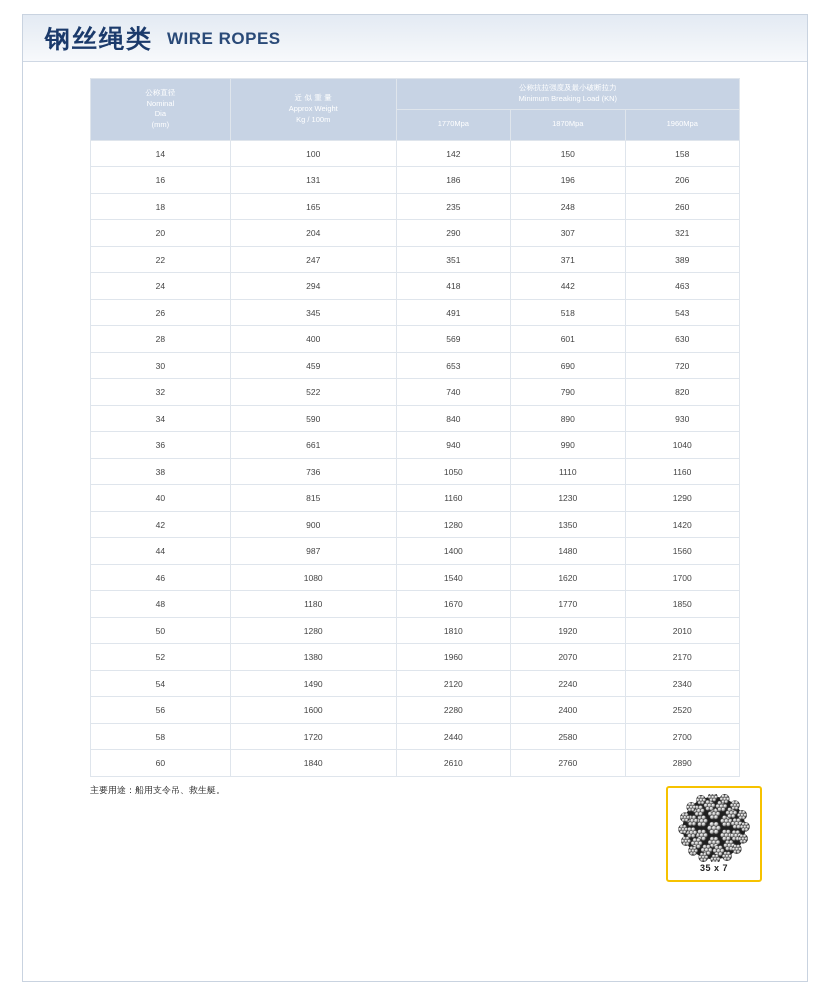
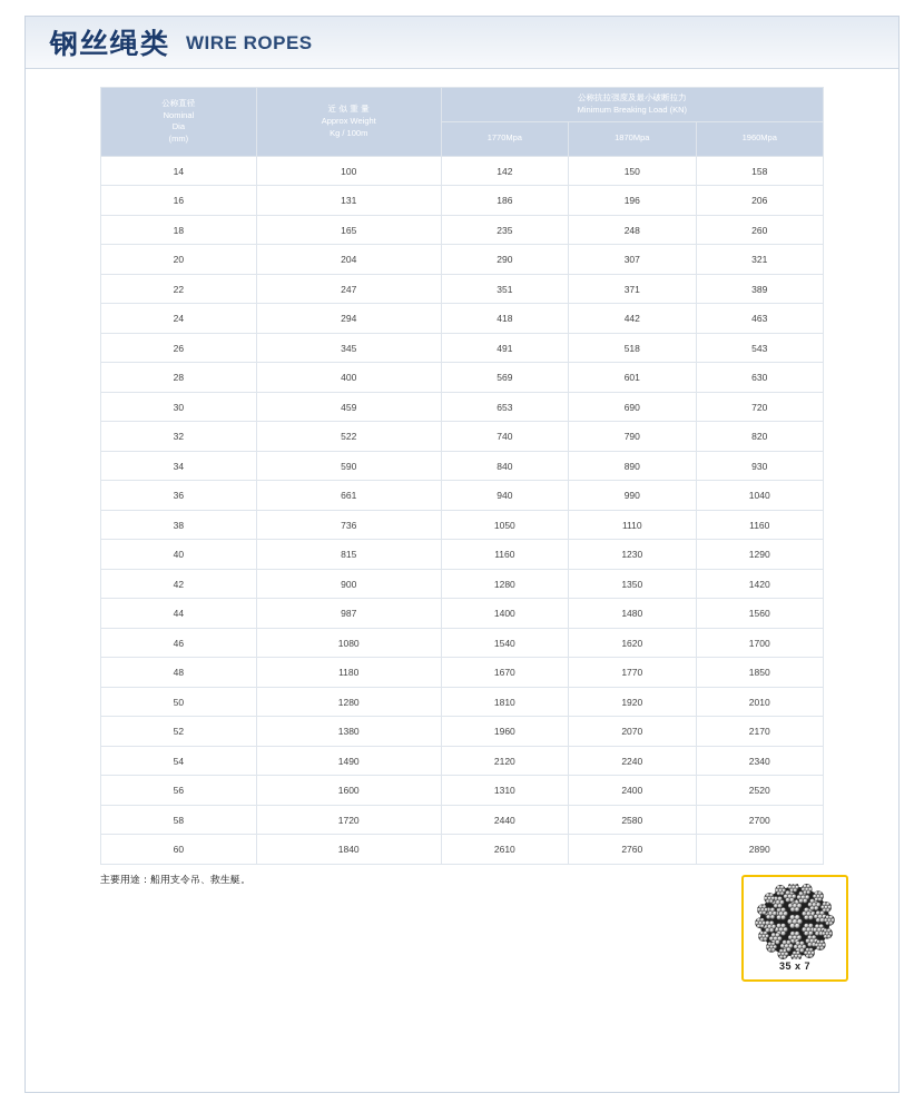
  钢丝绳类
  WIRE ROPES
  公称直径 Nominal Dia (mm)	近 似 重 量 Approx Weight Kg / 100m	公称抗拉强度及最小破断拉力 Minimum Breaking Load (KN)
  1770Mpa	1870Mpa	1960Mpa
  14	100	142	150	158
  16	131	186	196	206
  18	165	235	248	260
  20	204	290	307	321
  22	247	351	371	389
  24	294	418	442	463
  26	345	491	518	543
  28	400	569	601	630
  30	459	653	690	720
  32	522	740	790	820
  34	590	840	890	930
  36	661	940	990	1040
  38	736	1050	1110	1160
  40	815	1160	1230	1290
  42	900	1280	1350	1420
  44	987	1400	1480	1560
  46	1080	1540	1620	1700
  48	1180	1670	1770	1850
  50	1280	1810	1920	2010
  52	1380	1960	2070	2170
  54	1490	2120	2240	2340
- 56	1600	2280	2400	2520
+ 56	1600	1310	2400	2520
  58	1720	2440	2580	2700
  60	1840	2610	2760	2890
  主要用途：船用支令吊、救生艇。
  35 x 7
